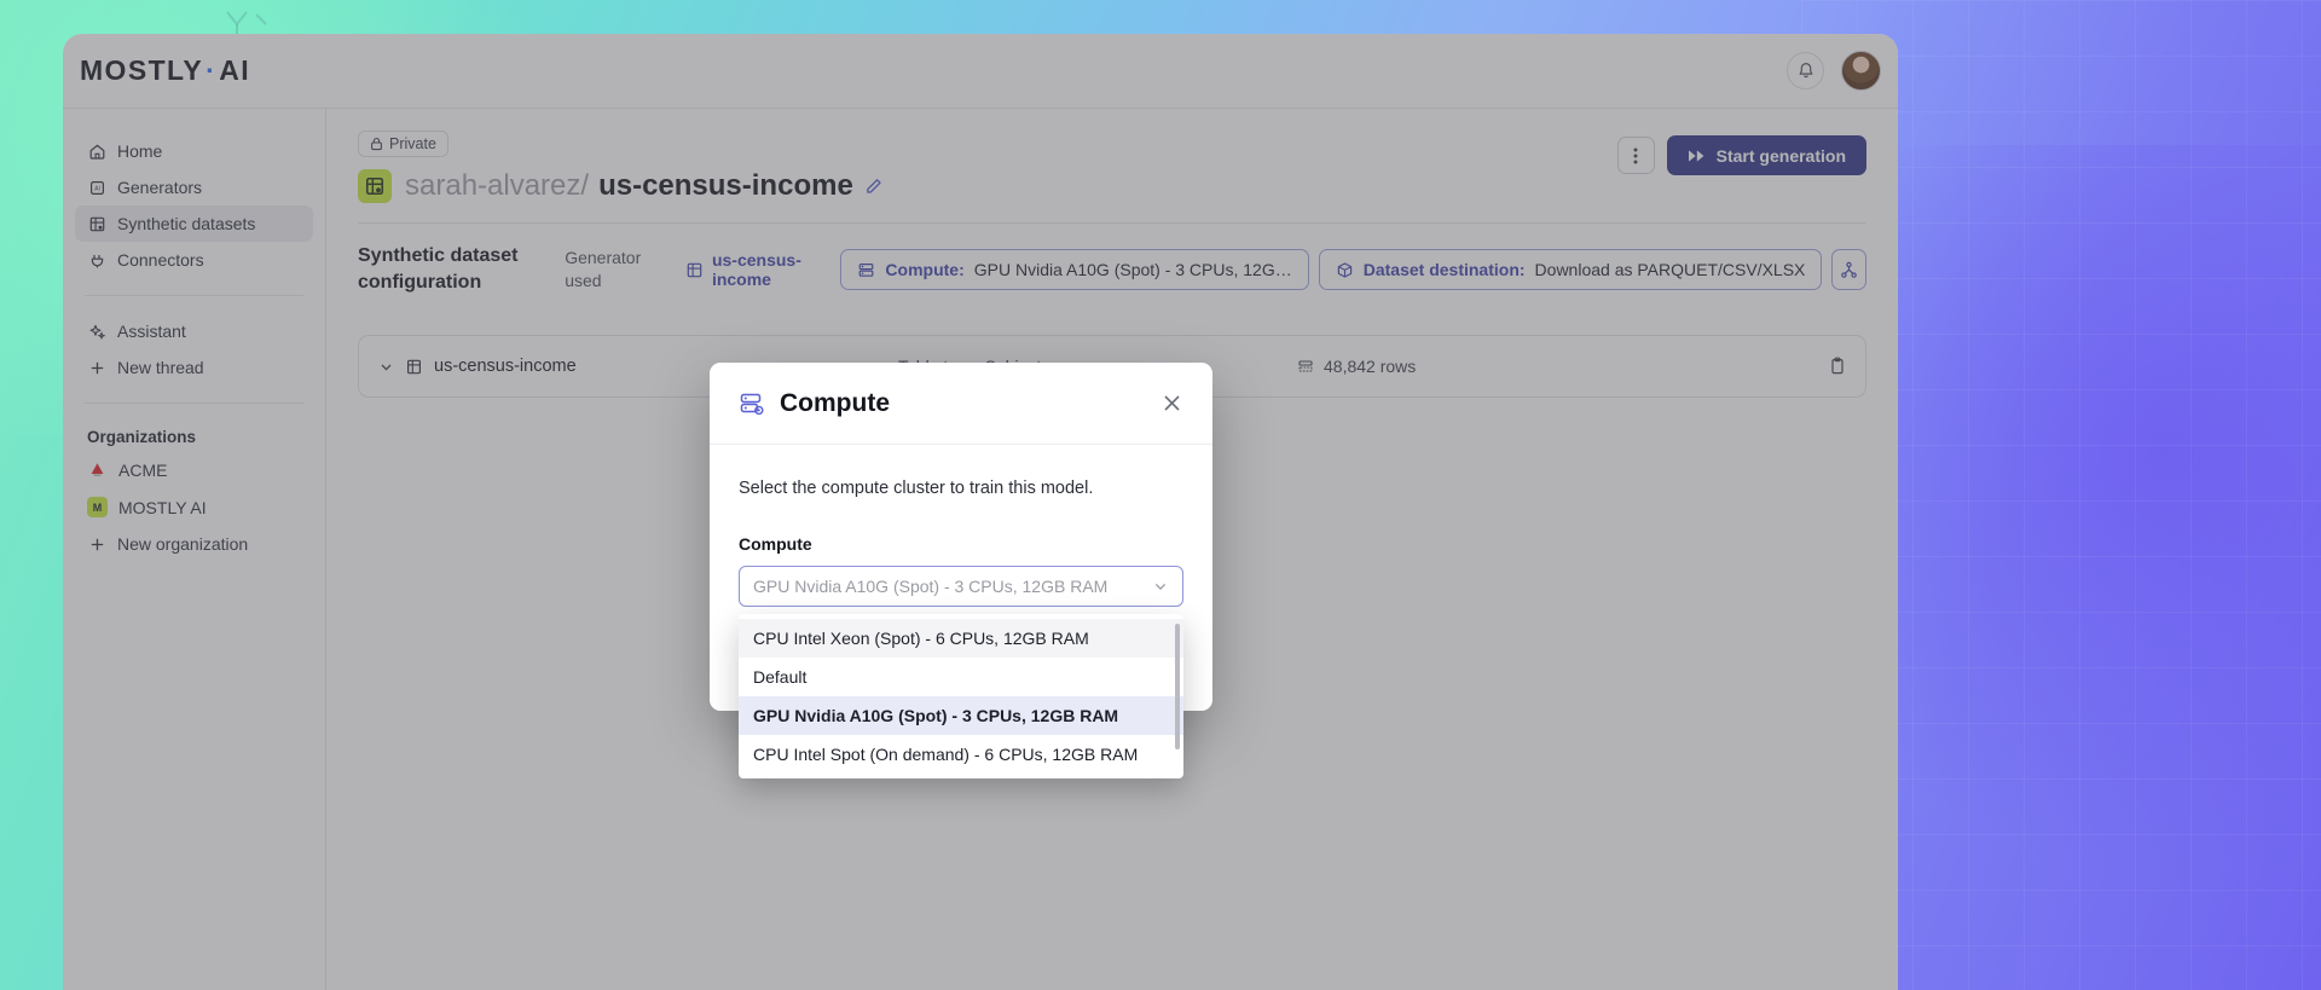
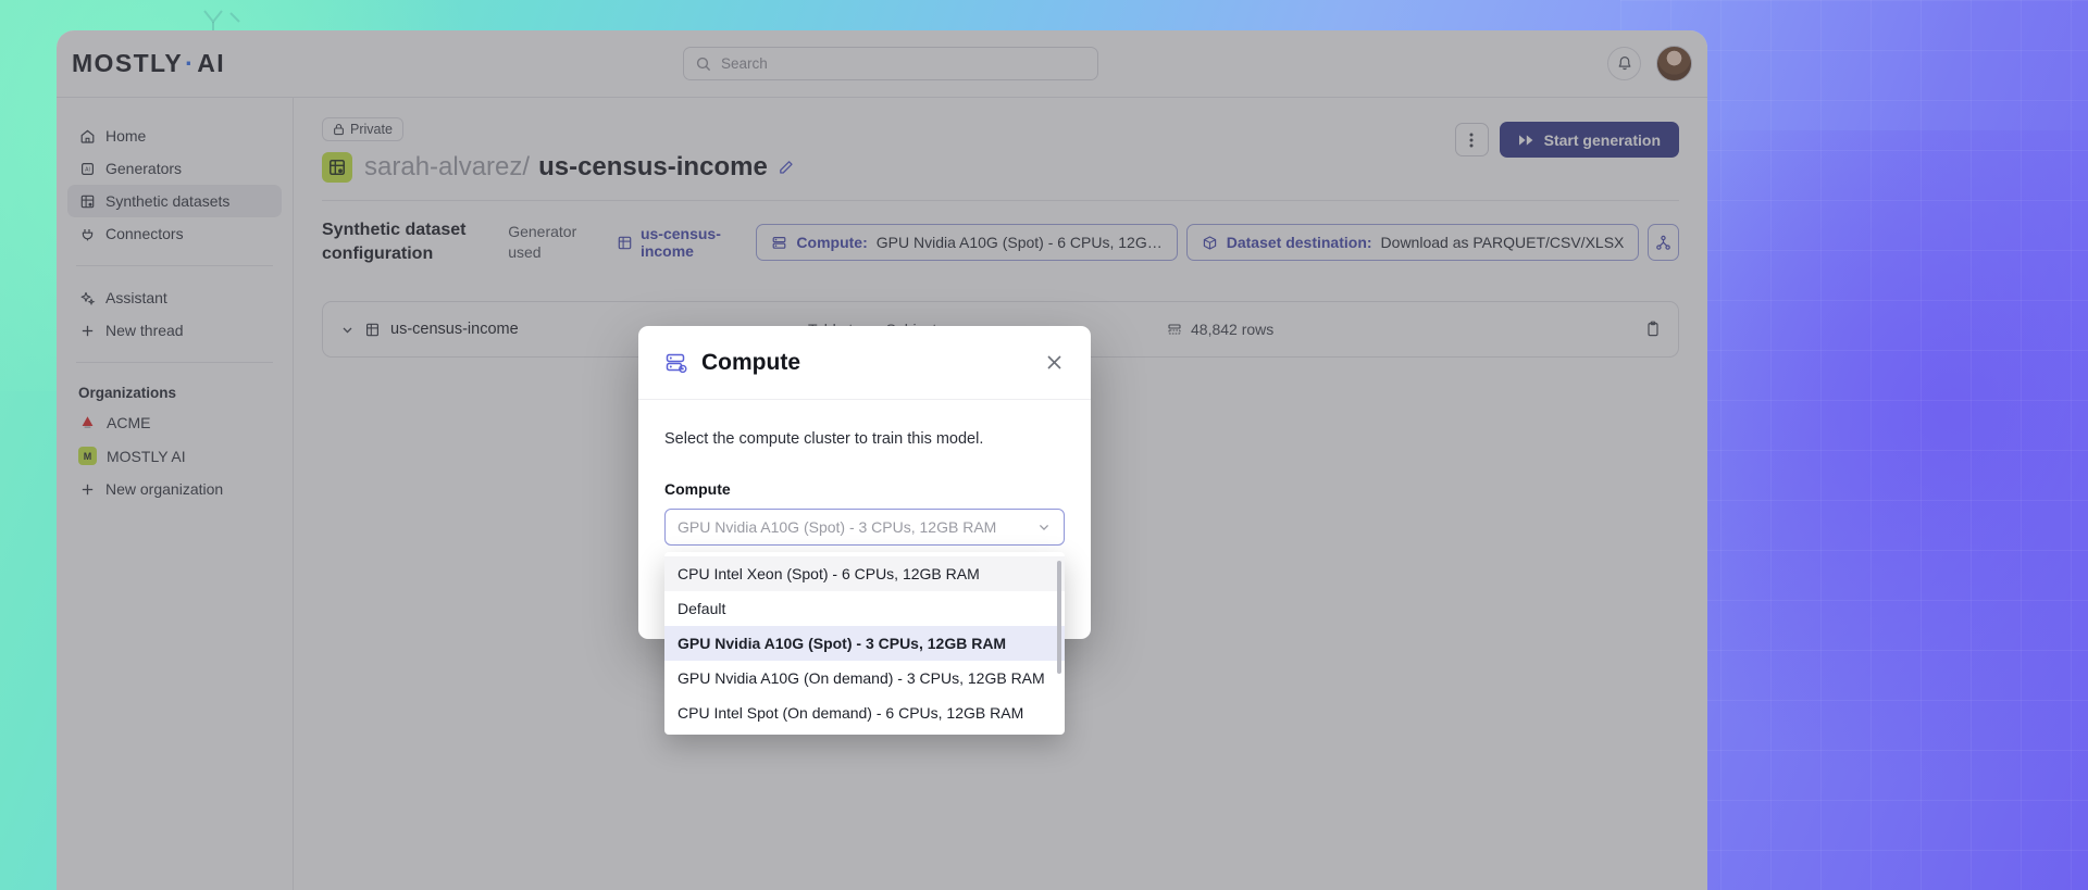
  MOSTLY
  ·
  AI
+ Search
  Home
  Generators
  Synthetic datasets
  Connectors
  Assistant
  New thread
  Organizations
  ACME
  M
  MOSTLY AI
  New organization
  Private
  sarah-alvarez/
  us-census-income
  Start generation
  Synthetic dataset
  configuration
  Generator
  used
  us-census-income
  Compute:
- GPU Nvidia A10G (Spot) - 3 CPUs, 12G…
+ GPU Nvidia A10G (Spot) - 6 CPUs, 12G…
  Dataset destination:
  Download as PARQUET/CSV/XLSX
  us-census-income
  48,842 rows
  Compute
  Select the compute cluster to train this model.
  Compute
  GPU Nvidia A10G (Spot) - 3 CPUs, 12GB RAM
  CPU Intel Xeon (Spot) - 6 CPUs, 12GB RAM
  Default
  GPU Nvidia A10G (Spot) - 3 CPUs, 12GB RAM
+ GPU Nvidia A10G (On demand) - 3 CPUs, 12GB RAM
  CPU Intel Spot (On demand) - 6 CPUs, 12GB RAM
